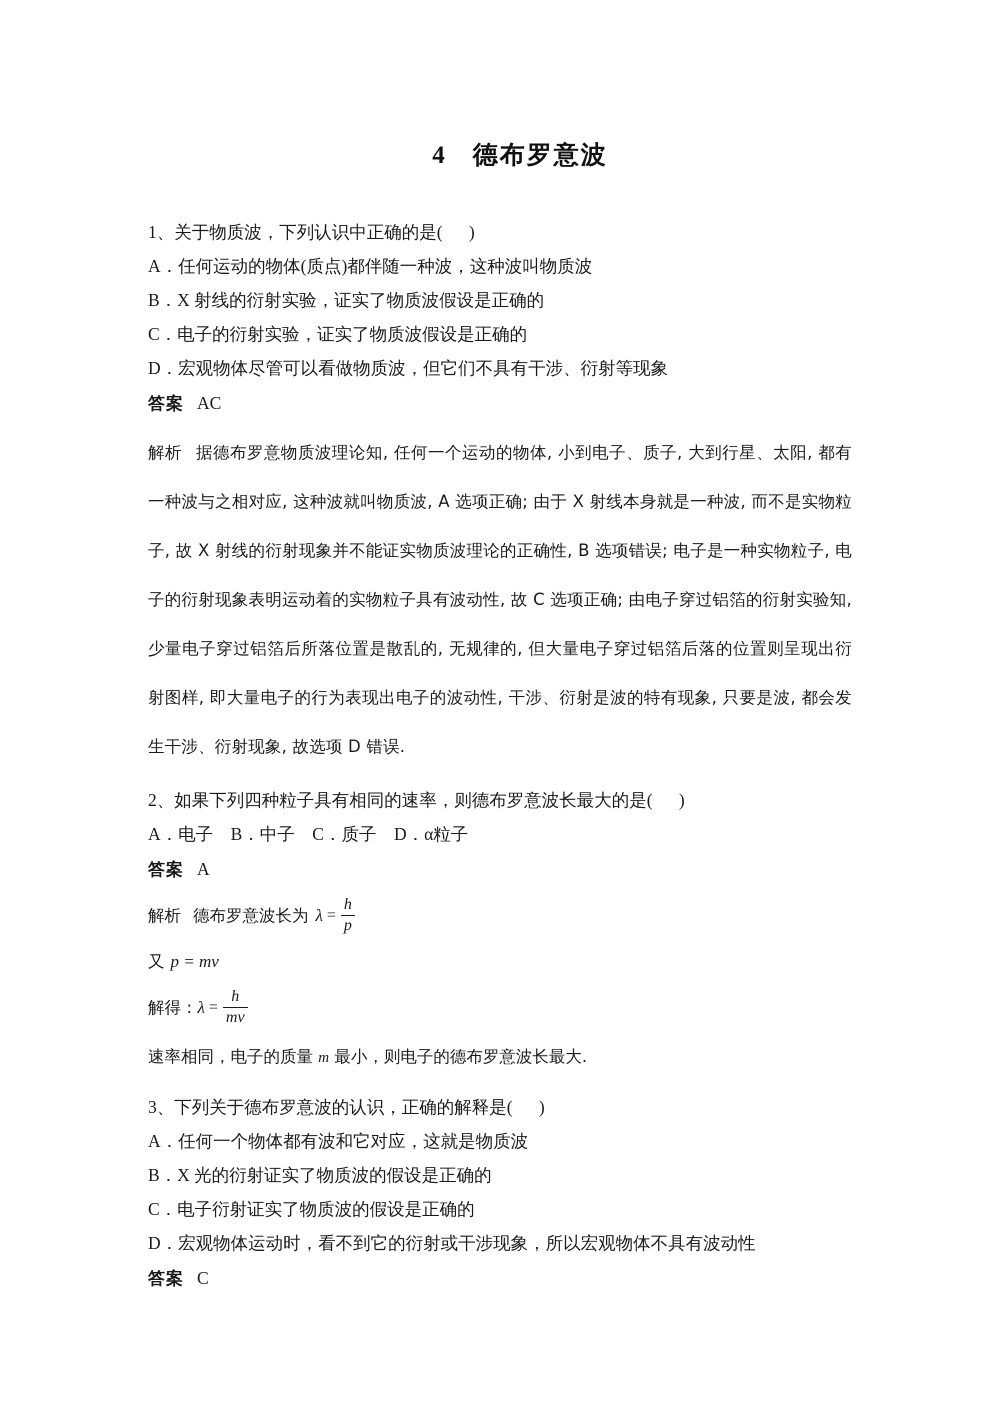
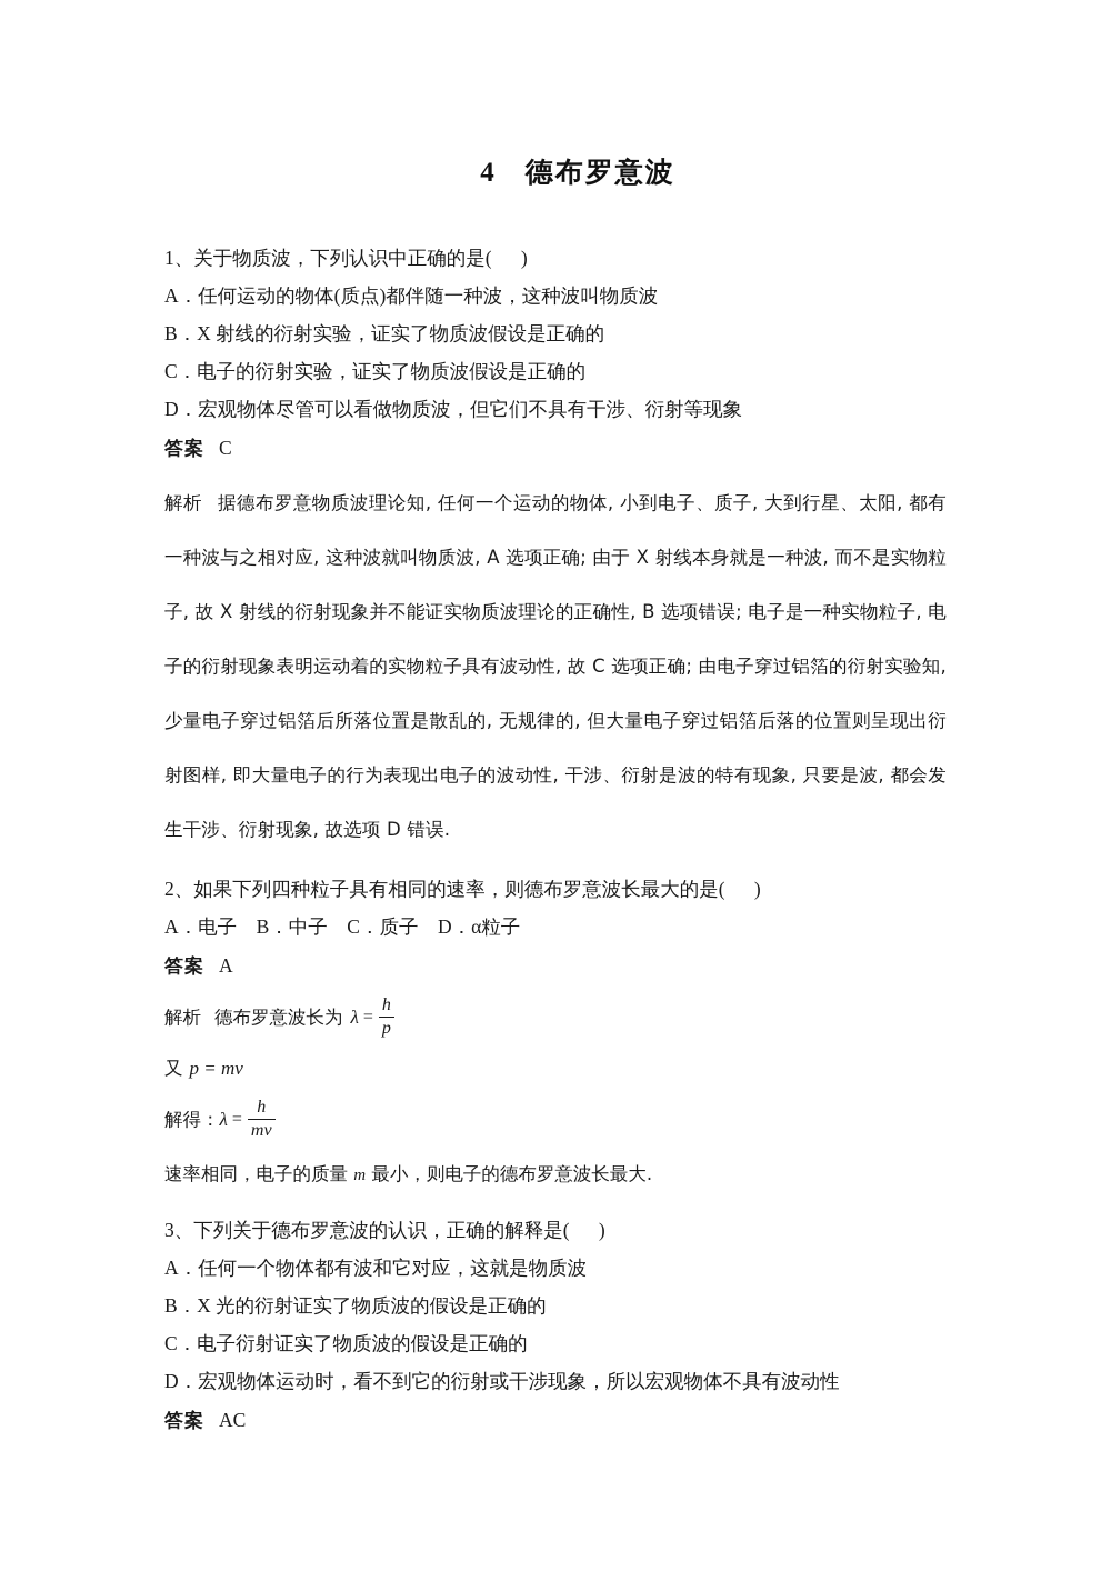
  4 德布罗意波
  1、关于物质波，下列认识中正确的是( )
  A．任何运动的物体(质点)都伴随一种波，这种波叫物质波
  B．X 射线的衍射实验，证实了物质波假设是正确的
  C．电子的衍射实验，证实了物质波假设是正确的
  D．宏观物体尽管可以看做物质波，但它们不具有干涉、衍射等现象
- 答案 AC
+ 答案 C
  解析 据德布罗意物质波理论知, 任何一个运动的物体, 小到电子、质子, 大到行星、太阳, 都有一种波与之相对应, 这种波就叫物质波, A 选项正确; 由于 X 射线本身就是一种波, 而不是实物粒子, 故 X 射线的衍射现象并不能证实物质波理论的正确性, B 选项错误; 电子是一种实物粒子, 电子的衍射现象表明运动着的实物粒子具有波动性, 故 C 选项正确; 由电子穿过铝箔的衍射实验知, 少量电子穿过铝箔后所落位置是散乱的, 无规律的, 但大量电子穿过铝箔后落的位置则呈现出衍射图样, 即大量电子的行为表现出电子的波动性, 干涉、衍射是波的特有现象, 只要是波, 都会发生干涉、衍射现象, 故选项 D 错误.
  2、如果下列四种粒子具有相同的速率，则德布罗意波长最大的是( )
  A．电子 B．中子 C．质子 D．α粒子
  答案 A
  解析
  德布罗意波长为
  λ
  =
  h
  p
  又
  p = mv
  解得：
  λ
  =
  h
  mv
  速率相同，电子的质量 m 最小，则电子的德布罗意波长最大.
  3、下列关于德布罗意波的认识，正确的解释是( )
  A．任何一个物体都有波和它对应，这就是物质波
  B．X 光的衍射证实了物质波的假设是正确的
  C．电子衍射证实了物质波的假设是正确的
  D．宏观物体运动时，看不到它的衍射或干涉现象，所以宏观物体不具有波动性
- 答案 C
+ 答案 AC
